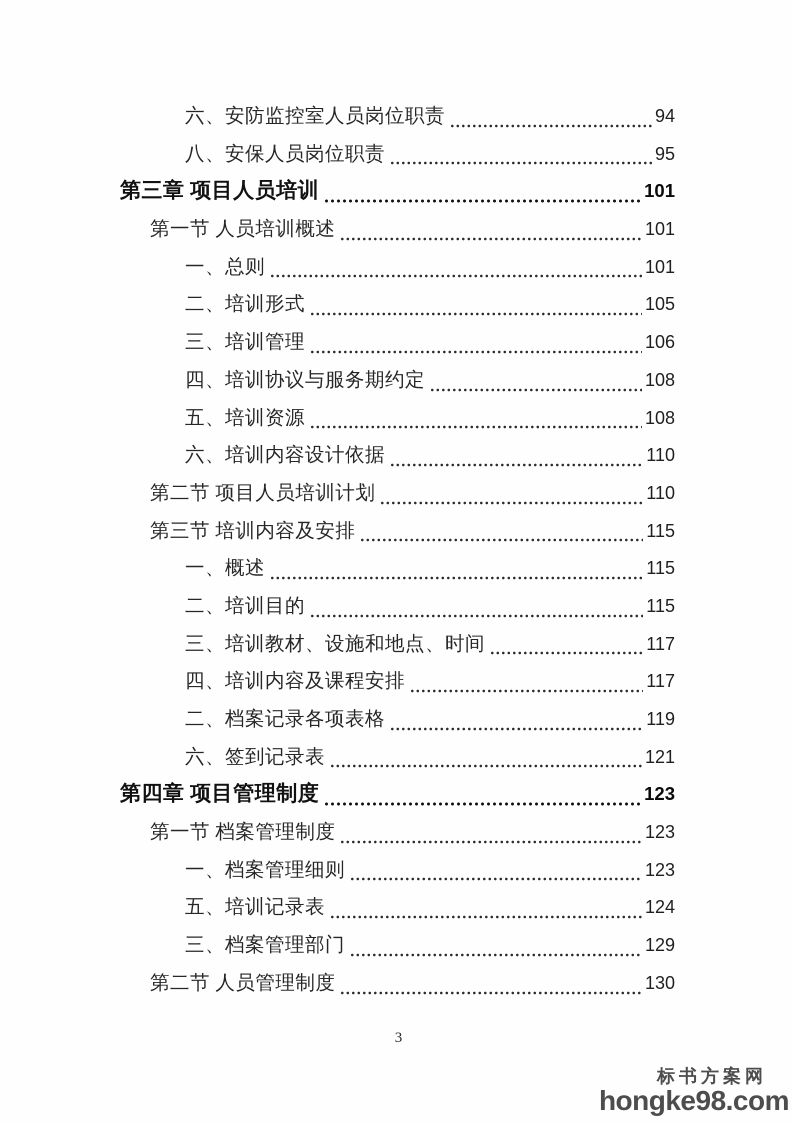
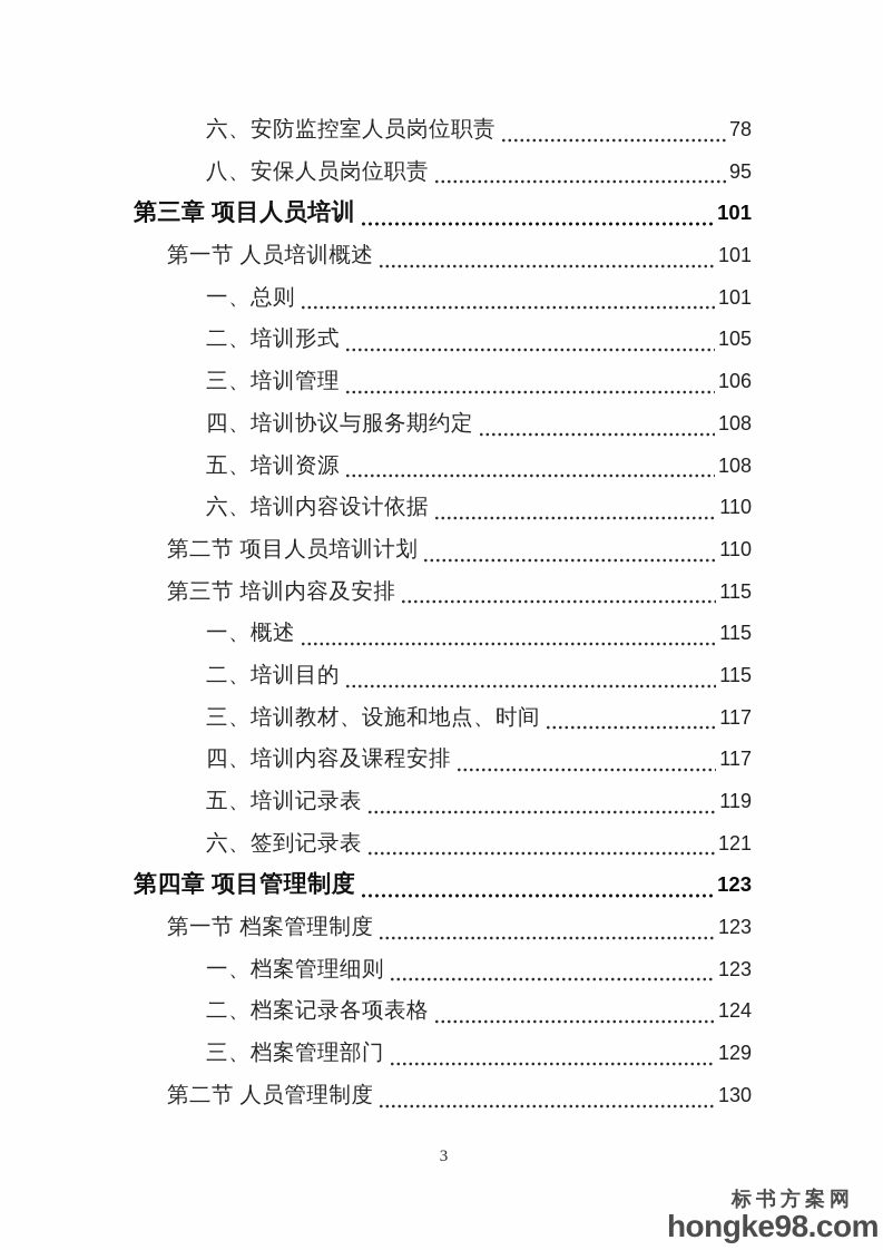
  六、安防监控室人员岗位职责
- 94
+ 78
  八、安保人员岗位职责
  95
  第三章 项目人员培训
  101
  第一节 人员培训概述
  101
  一、总则
  101
  二、培训形式
  105
  三、培训管理
  106
  四、培训协议与服务期约定
  108
  五、培训资源
  108
  六、培训内容设计依据
  110
  第二节 项目人员培训计划
  110
  第三节 培训内容及安排
  115
  一、概述
  115
  二、培训目的
  115
  三、培训教材、设施和地点、时间
  117
  四、培训内容及课程安排
  117
- 二、档案记录各项表格
+ 五、培训记录表
  119
  六、签到记录表
  121
  第四章 项目管理制度
  123
  第一节 档案管理制度
  123
  一、档案管理细则
  123
- 五、培训记录表
+ 二、档案记录各项表格
  124
  三、档案管理部门
  129
  第二节 人员管理制度
  130
  3
  标书方案网
  hongke98.com
